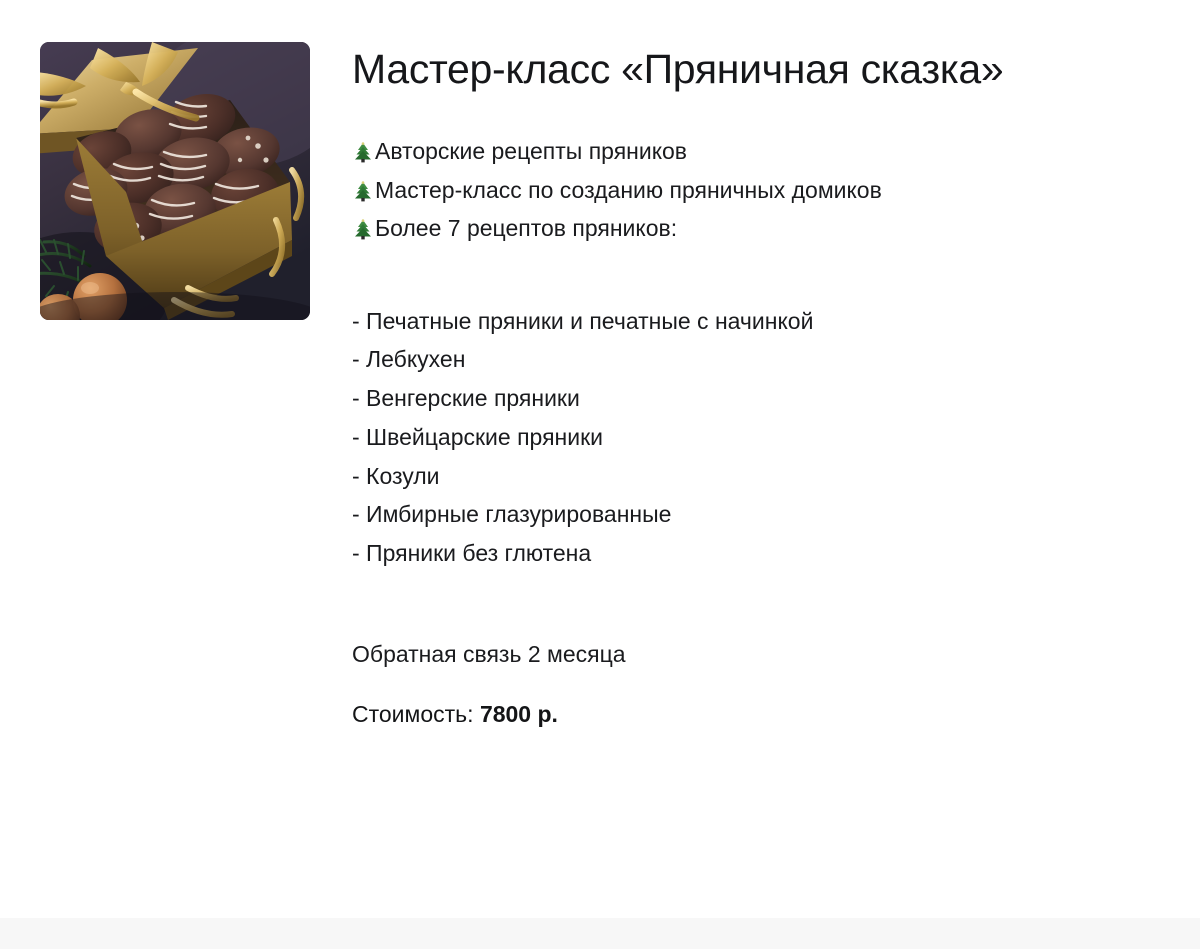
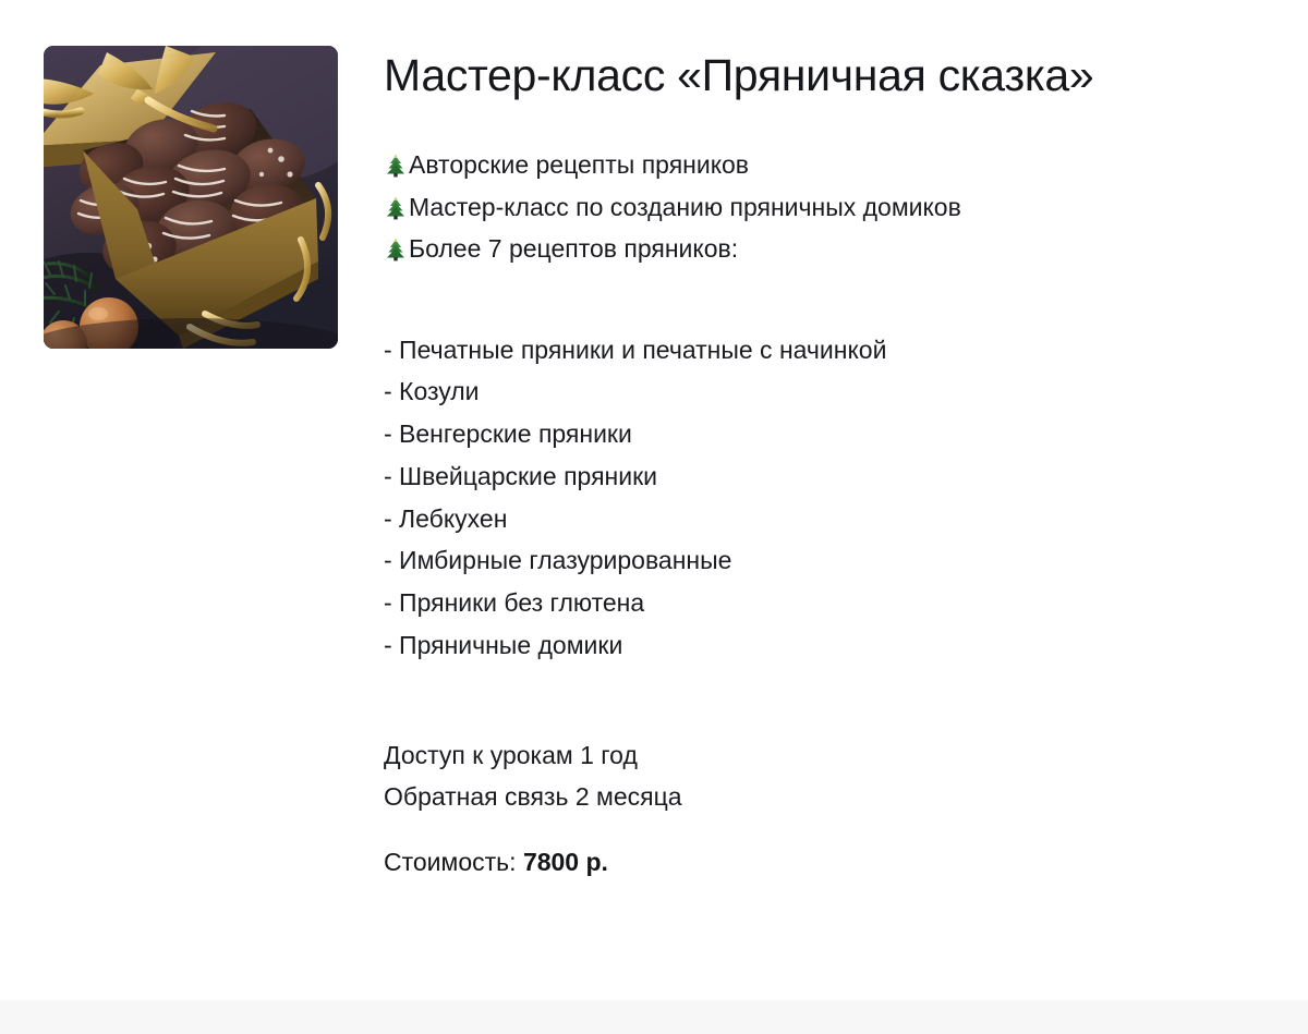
  Мастер-класс «Пряничная сказка»
  Авторские рецепты пряников
  Мастер-класс по созданию пряничных домиков
  Более 7 рецептов пряников:
  - Печатные пряники и печатные с начинкой
- - Лебкухен
+ - Козули
  - Венгерские пряники
  - Швейцарские пряники
- - Козули
+ - Лебкухен
  - Имбирные глазурированные
  - Пряники без глютена
+ - Пряничные домики
+ Доступ к урокам 1 год
  Обратная связь 2 месяца
  Стоимость: 7800 р.
